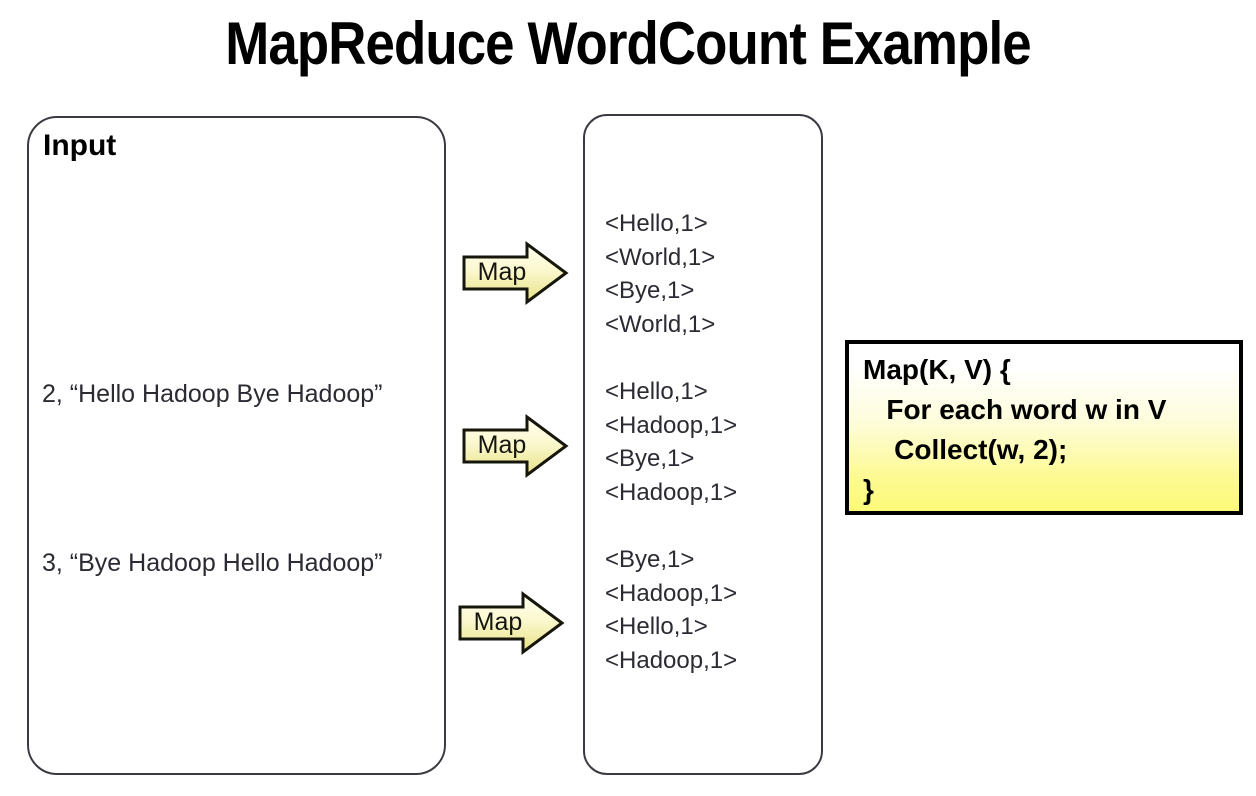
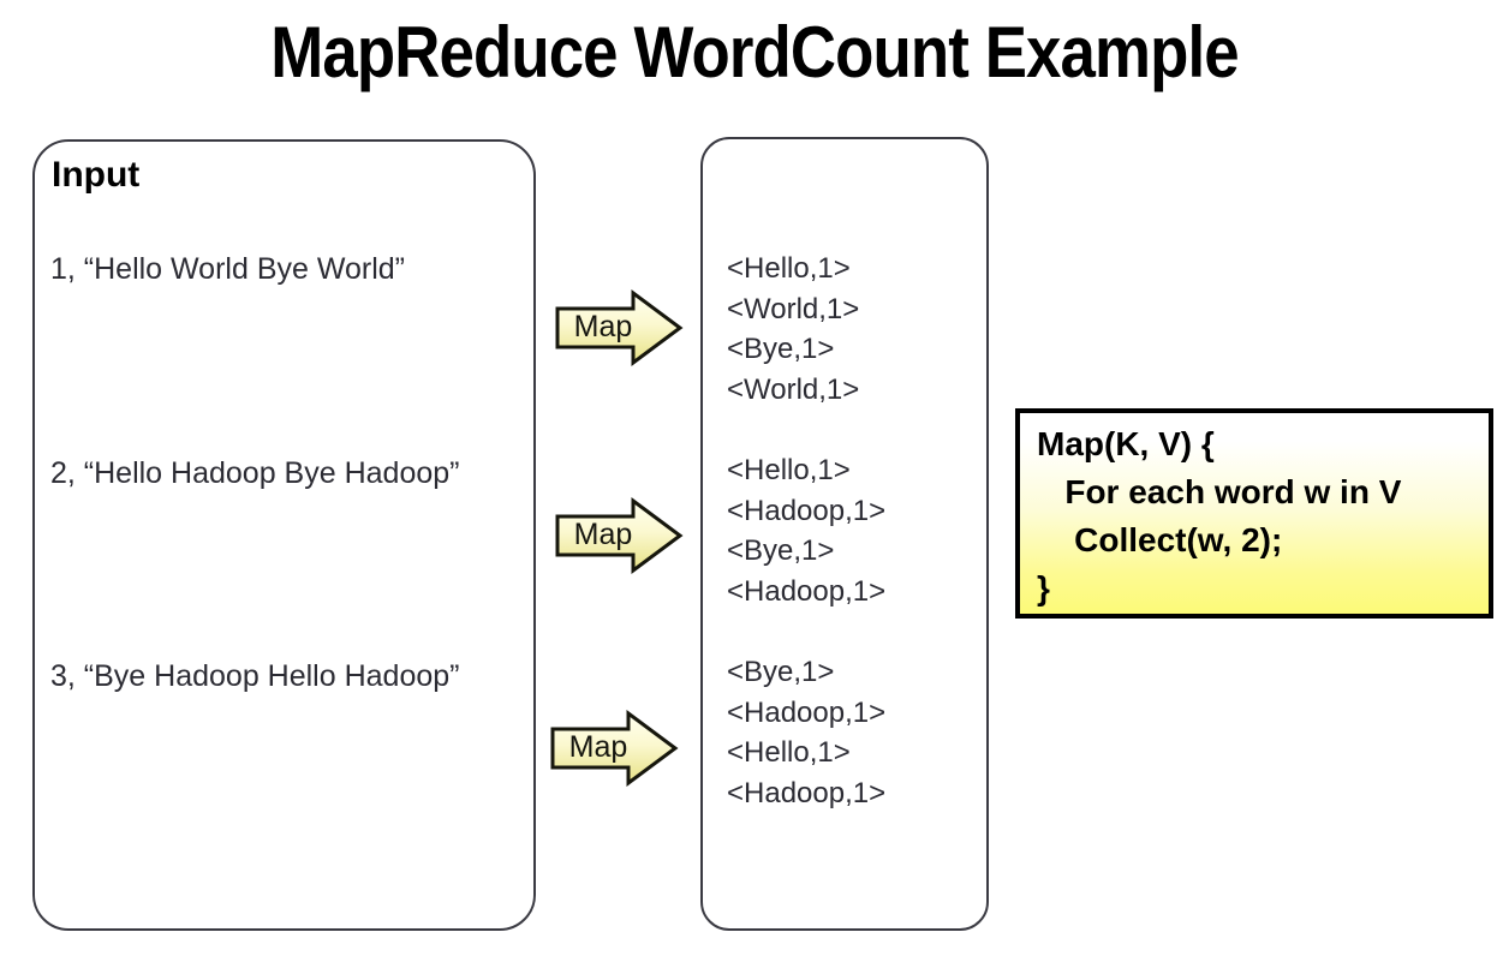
  MapReduce WordCount Example
  Input
+ 1, “Hello World Bye World”
  2, “Hello Hadoop Bye Hadoop”
  3, “Bye Hadoop Hello Hadoop”
  <Hello,1>
  <World,1>
  <Bye,1>
  <World,1>
  <Hello,1>
  <Hadoop,1>
  <Bye,1>
  <Hadoop,1>
  <Bye,1>
  <Hadoop,1>
  <Hello,1>
  <Hadoop,1>
  Map
  Map
  Map
  Map(K, V) {
  For each word w in V
  Collect(w, 2);
  }
